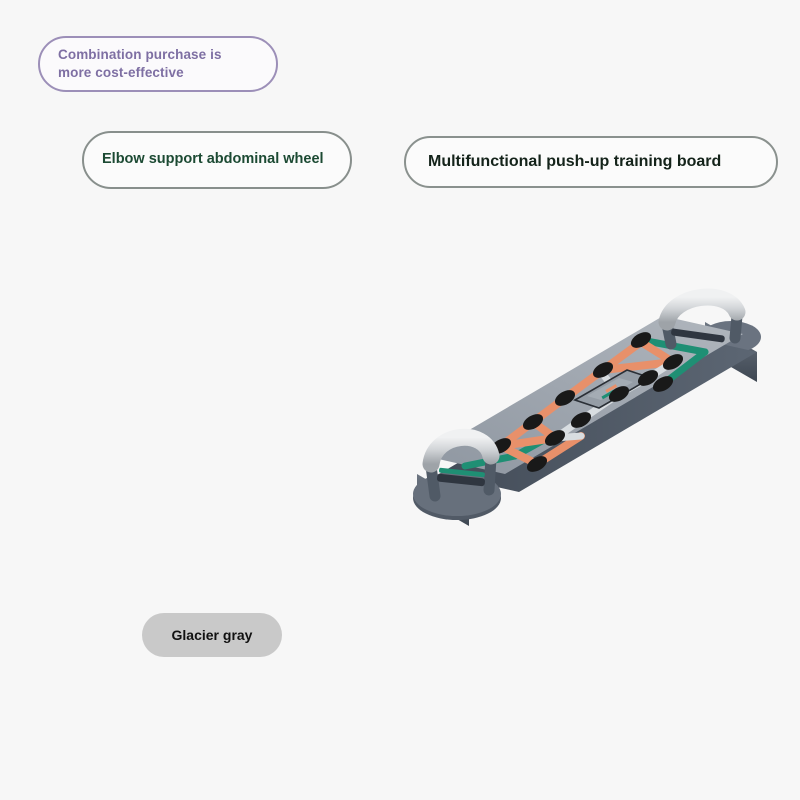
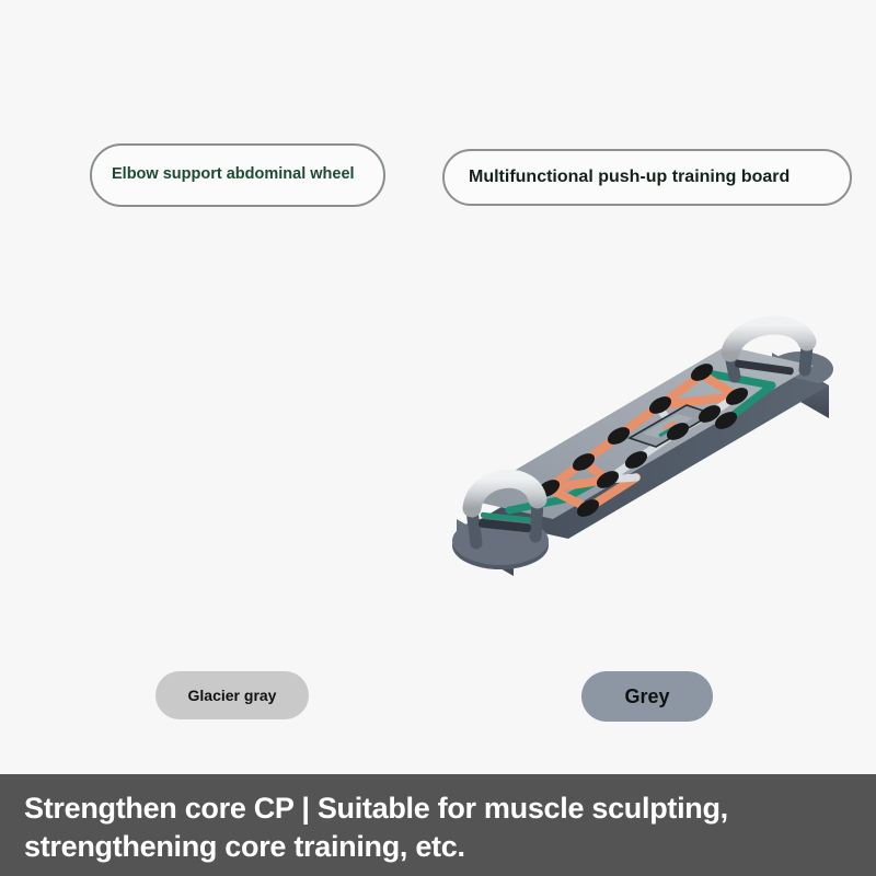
- Combination purchase is more cost-effective
  Elbow support abdominal wheel
  Multifunctional push-up training board
  Glacier gray
+ Grey
+ Strengthen core CP | Suitable for muscle sculpting,
+ strengthening core training, etc.
